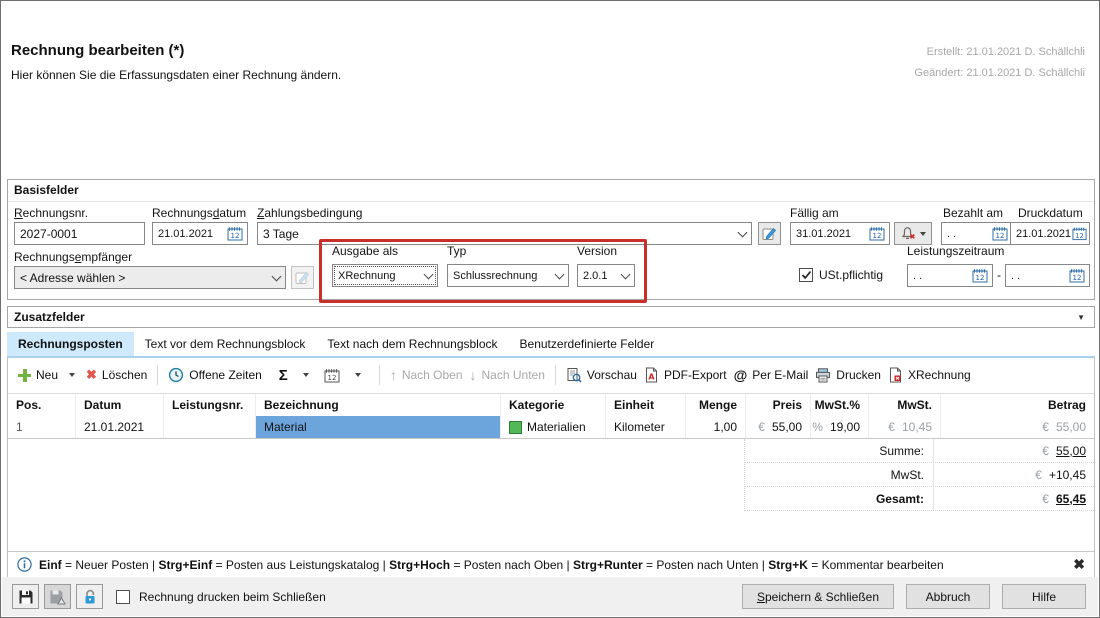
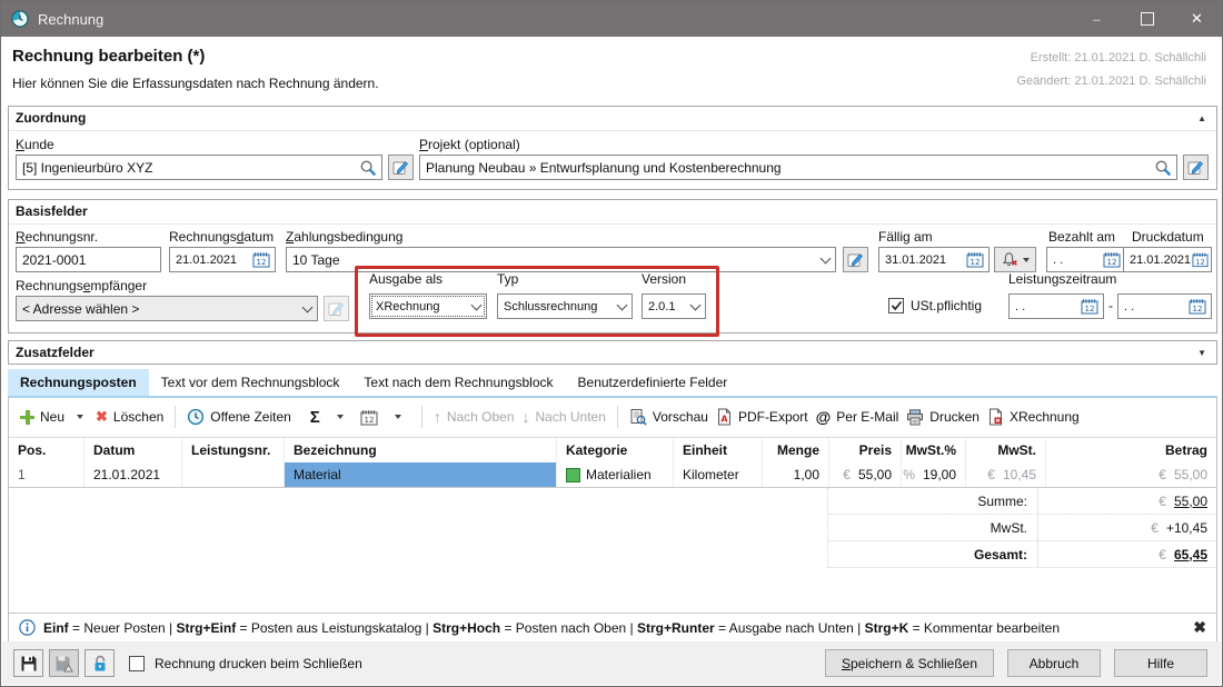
+ Rechnung
+ –
+ ✕
  Rechnung bearbeiten (*)
- Hier können Sie die Erfassungsdaten einer Rechnung ändern.
+ Hier können Sie die Erfassungsdaten nach Rechnung ändern.
  Erstellt: 21.01.2021 D. Schällchli
  Geändert: 21.01.2021 D. Schällchli
+ Zuordnung
+ ▲
+ Kunde
+ [5] Ingenieurbüro XYZ
+ Projekt (optional)
+ Planung Neubau » Entwurfsplanung und Kostenberechnung
  Basisfelder
  Rechnungsnr.
- 2027-0001
+ 2021-0001
  Rechnungsdatum
  21.01.2021
  12
  Zahlungsbedingung
- 3 Tage
+ 10 Tage
  Fällig am
  31.01.2021
  12
  Bezahlt am
  . .
  12
  Druckdatum
  21.01.2021
  12
  Rechnungsempfänger
  < Adresse wählen >
  Ausgabe als
  XRechnung
  Typ
  Schlussrechnung
  Version
  2.0.1
  USt.pflichtig
  Leistungszeitraum
  . .
  12
  -
  . .
  12
  Zusatzfelder
  ▼
  Rechnungsposten
  Text vor dem Rechnungsblock
  Text nach dem Rechnungsblock
  Benutzerdefinierte Felder
  Neu
  ✖
  Löschen
  Offene Zeiten
  Σ
  12
  ↑
  Nach Oben
  ↓
  Nach Unten
  Vorschau
  A
  PDF-Export
  @
  Per E-Mail
  Drucken
  XRechnung
  Pos.
  Datum
  Leistungsnr.
  Bezeichnung
  Kategorie
  Einheit
  Menge
  Preis
  MwSt.%
  MwSt.
  Betrag
  1
  21.01.2021
  Material
  Materialien
  Kilometer
  1,00
  €
  55,00
  %
  19,00
  €
  10,45
  €
  55,00
  Summe:
  €
  55,00
  MwSt.
  €
  +10,45
  Gesamt:
  €
  65,45
- Einf = Neuer Posten | Strg+Einf = Posten aus Leistungskatalog | Strg+Hoch = Posten nach Oben | Strg+Runter = Posten nach Unten | Strg+K = Kommentar bearbeiten
+ Einf = Neuer Posten | Strg+Einf = Posten aus Leistungskatalog | Strg+Hoch = Posten nach Oben | Strg+Runter = Ausgabe nach Unten | Strg+K = Kommentar bearbeiten
  ✖
  Rechnung drucken beim Schließen
  S
  peichern & Schließen
  Abbruch
  Hilfe
